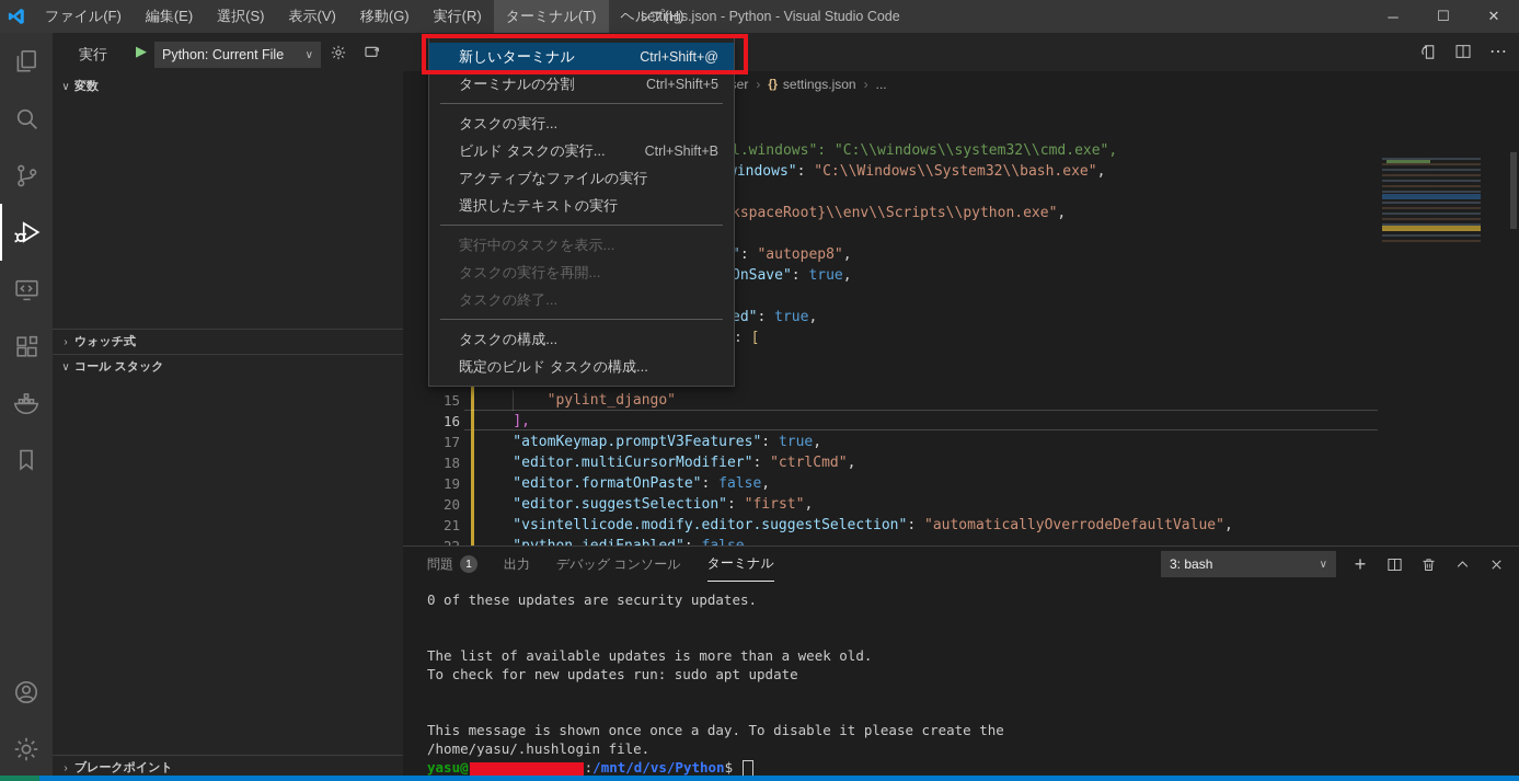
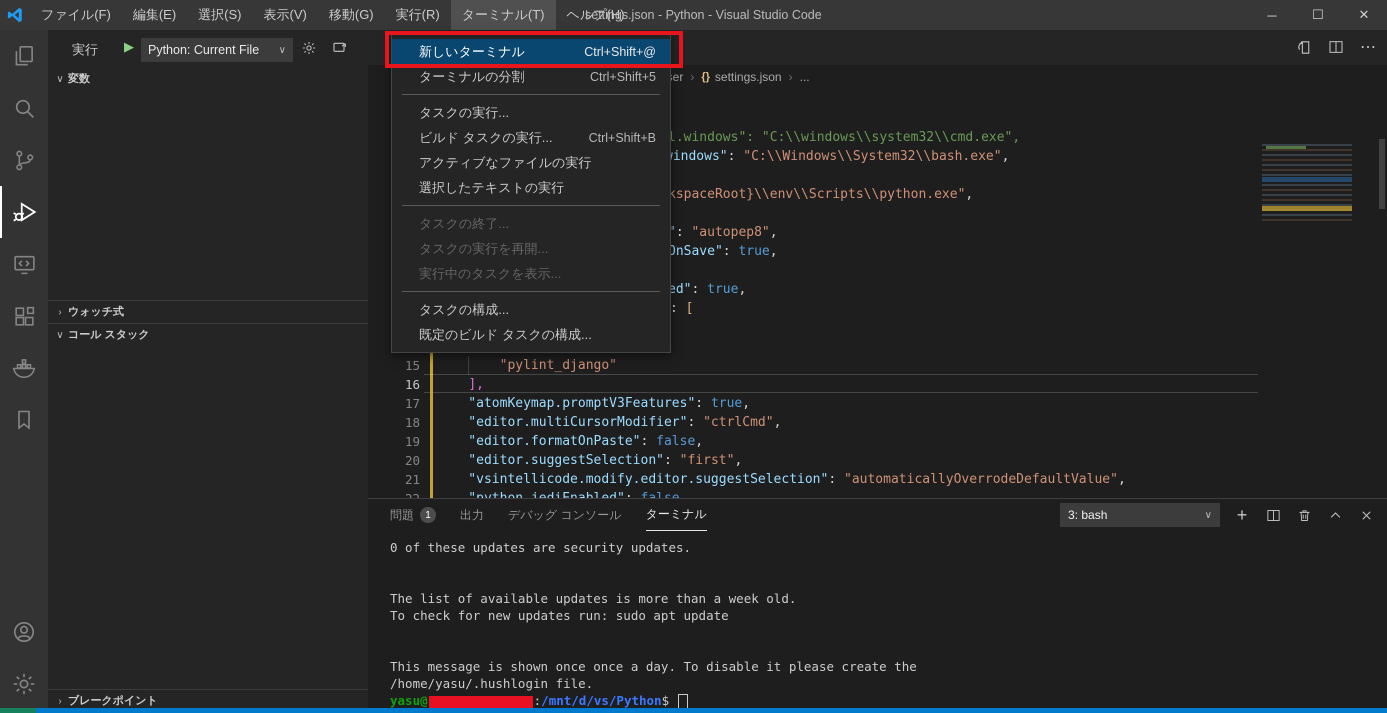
  ファイル(F)
  編集(E)
  選択(S)
  表示(V)
  移動(G)
  実行(R)
  ターミナル(T)
  ヘルプ(H)
  settings.json - Python - Visual Studio Code
  ─
  ☐
  ✕
  実行
  ▶
  Python: Current File
  ∨
  ∨
  変数
  ›
  ウォッチ式
  ∨
  コール スタック
  ›
  ブレークポイント
  ⋯
  ›
  {}
  settings.json
  ›
  ...
  l.windows": "C:\\windows\\system32\\cmd.exe",
  indows": "C:\\Windows\\System32\\bash.exe",
  kspaceRoot}\\env\\Scripts\\python.exe",
  ": "autopep8",
  OnSave": true,
  ed": true,
  : [
  15
  "pylint_django"
  16
  ],
  17
  "atomKeymap.promptV3Features": true,
  18
  "editor.multiCursorModifier": "ctrlCmd",
  19
  "editor.formatOnPaste": false,
  20
  "editor.suggestSelection": "first",
  21
  "vsintellicode.modify.editor.suggestSelection": "automaticallyOverrodeDefaultValue",
  問題
  1
  出力
  デバッグ コンソール
  ターミナル
  3: bash
  ∨
  +
  0 of these updates are security updates.
  The list of available updates is more than a week old.
  To check for new updates run: sudo apt update
  This message is shown once once a day. To disable it please create the
  /home/yasu/.hushlogin file.
  yasu@ :/mnt/d/vs/Python$
  新しいターミナル
  Ctrl+Shift+@
  ターミナルの分割
  Ctrl+Shift+5
  タスクの実行...
  ビルド タスクの実行...
  Ctrl+Shift+B
  アクティブなファイルの実行
  選択したテキストの実行
- 実行中のタスクを表示...
+ タスクの終了...
  タスクの実行を再開...
- タスクの終了...
+ 実行中のタスクを表示...
  タスクの構成...
  既定のビルド タスクの構成...
